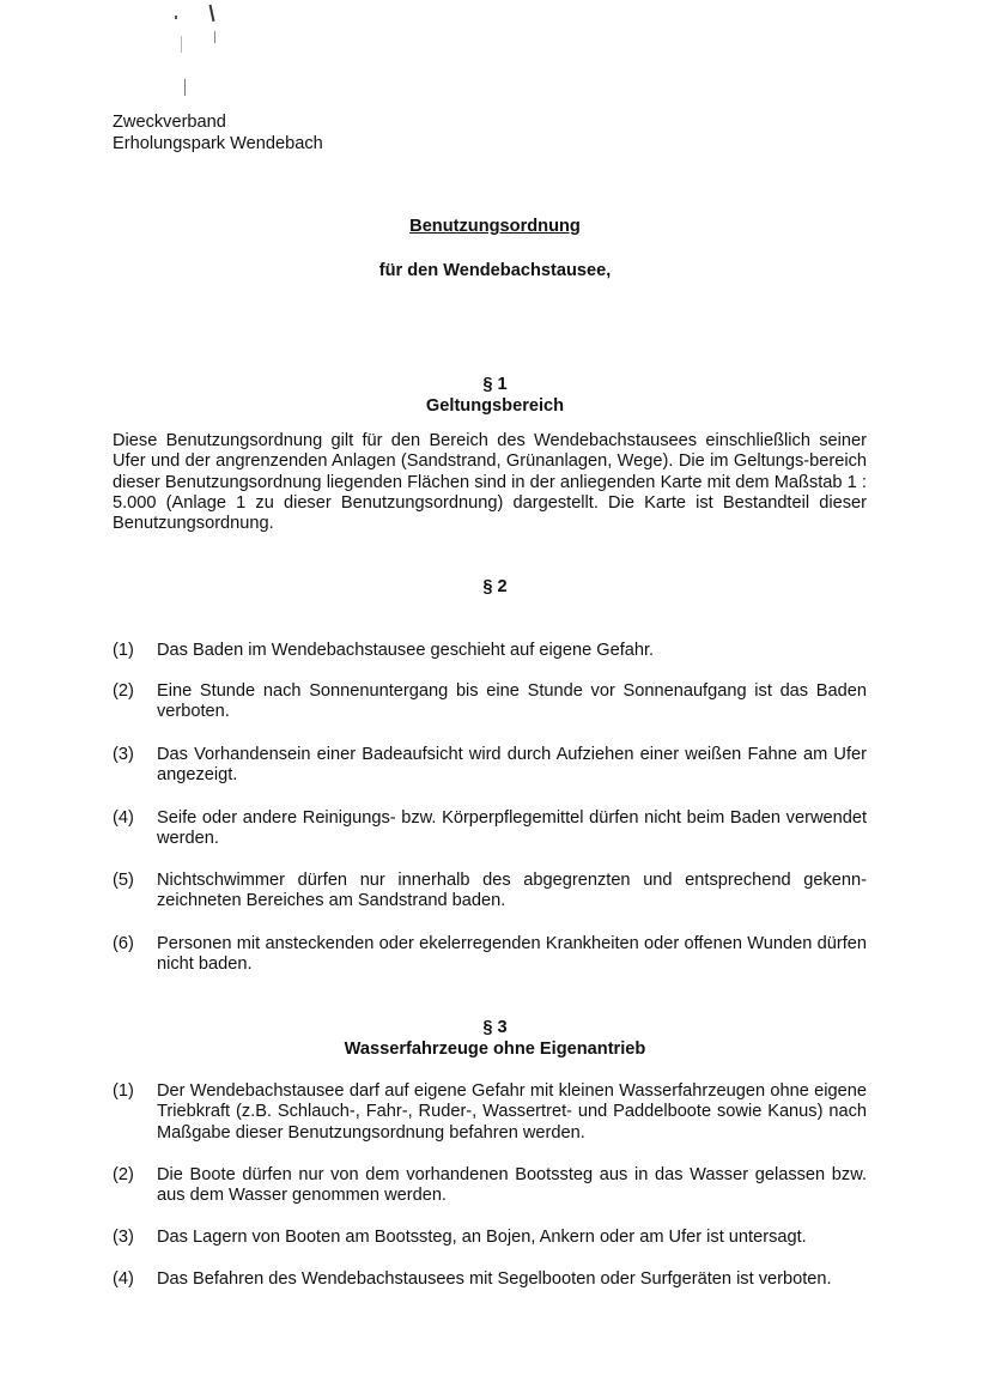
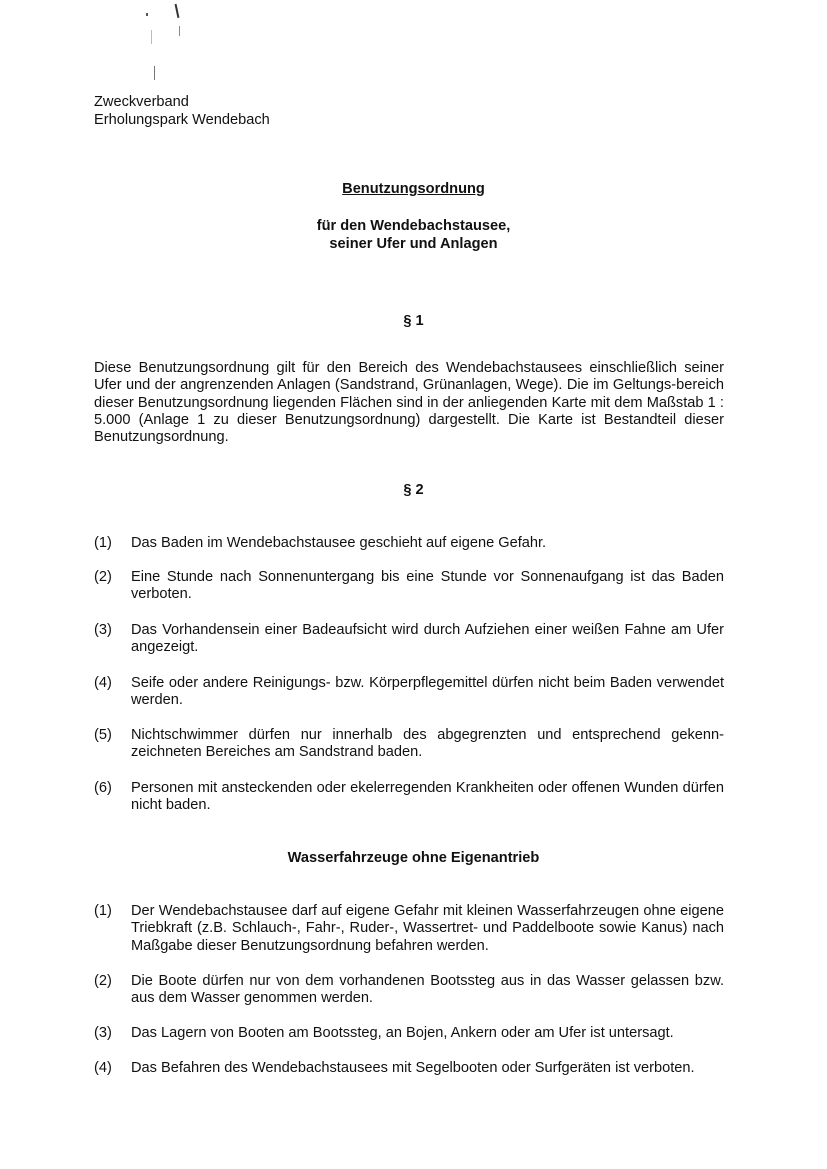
  Zweckverband
  Erholungspark Wendebach
  Benutzungsordnung
  für den Wendebachstausee,
+ seiner Ufer und Anlagen
  § 1
- Geltungsbereich
  Diese Benutzungsordnung gilt für den Bereich des Wendebachstausees einschließlich seiner Ufer und der angrenzenden Anlagen (Sandstrand, Grünanlagen, Wege). Die im Geltungs-bereich dieser Benutzungsordnung liegenden Flächen sind in der anliegenden Karte mit dem Maßstab 1 : 5.000 (Anlage 1 zu dieser Benutzungsordnung) dargestellt. Die Karte ist Bestandteil dieser Benutzungsordnung.
  § 2
  (1)
  Das Baden im Wendebachstausee geschieht auf eigene Gefahr.
  (2)
  Eine Stunde nach Sonnenuntergang bis eine Stunde vor Sonnenaufgang ist das Baden verboten.
  (3)
  Das Vorhandensein einer Badeaufsicht wird durch Aufziehen einer weißen Fahne am Ufer angezeigt.
  (4)
  Seife oder andere Reinigungs- bzw. Körperpflegemittel dürfen nicht beim Baden verwendet werden.
  (5)
  Nichtschwimmer dürfen nur innerhalb des abgegrenzten und entsprechend gekenn-zeichneten Bereiches am Sandstrand baden.
  (6)
  Personen mit ansteckenden oder ekelerregenden Krankheiten oder offenen Wunden dürfen nicht baden.
- § 3
  Wasserfahrzeuge ohne Eigenantrieb
  (1)
  Der Wendebachstausee darf auf eigene Gefahr mit kleinen Wasserfahrzeugen ohne eigene Triebkraft (z.B. Schlauch-, Fahr-, Ruder-, Wassertret- und Paddelboote sowie Kanus) nach Maßgabe dieser Benutzungsordnung befahren werden.
  (2)
  Die Boote dürfen nur von dem vorhandenen Bootssteg aus in das Wasser gelassen bzw. aus dem Wasser genommen werden.
  (3)
  Das Lagern von Booten am Bootssteg, an Bojen, Ankern oder am Ufer ist untersagt.
  (4)
  Das Befahren des Wendebachstausees mit Segelbooten oder Surfgeräten ist verboten.
